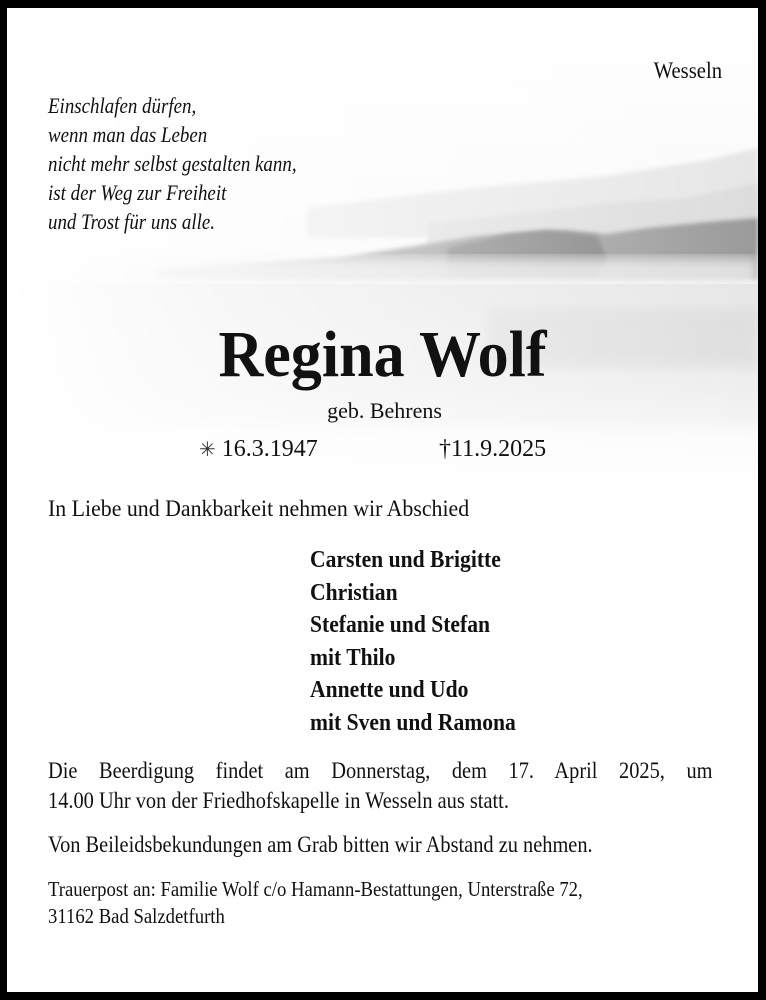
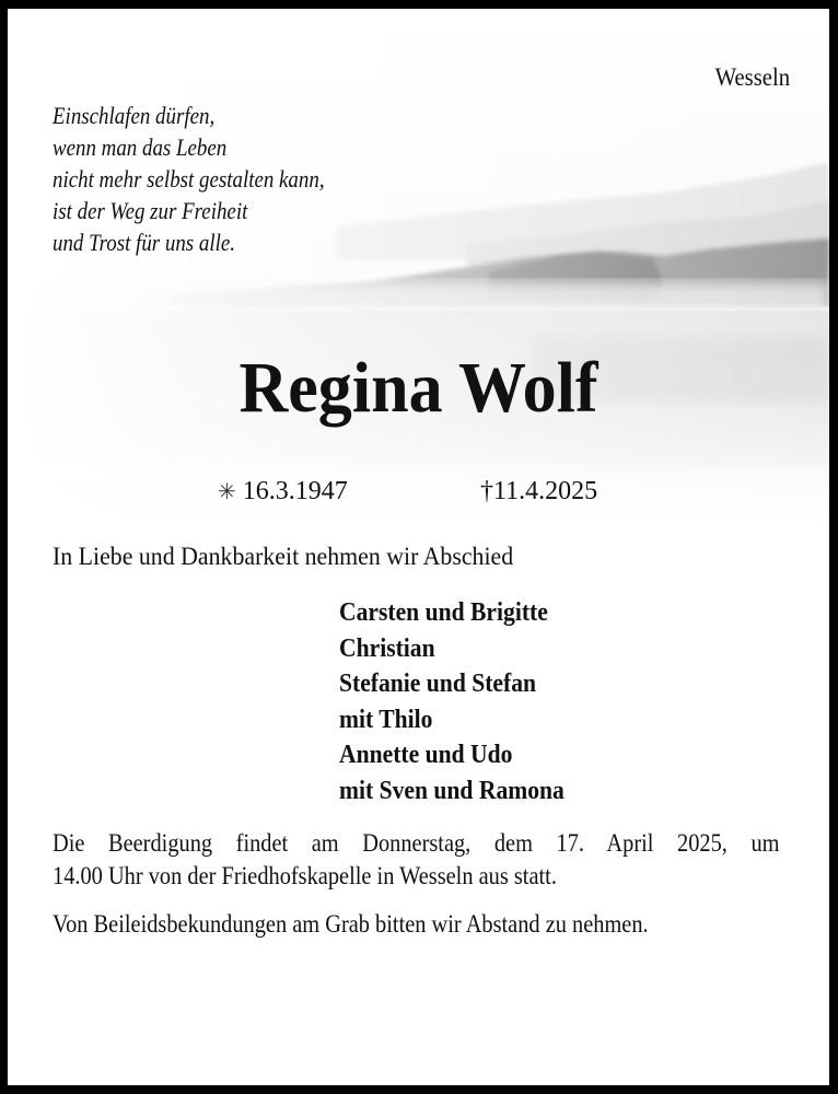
  Wesseln
  Einschlafen dürfen,
  wenn man das Leben
  nicht mehr selbst gestalten kann,
  ist der Weg zur Freiheit
  und Trost für uns alle.
  Regina Wolf
- geb. Behrens
  ✳ 16.3.1947
- †11.9.2025
+ †11.4.2025
  In Liebe und Dankbarkeit nehmen wir Abschied
  Carsten und Brigitte
  Christian
  Stefanie und Stefan
  mit Thilo
  Annette und Udo
  mit Sven und Ramona
  Die Beerdigung findet am Donnerstag, dem 17. April 2025, um
  14.00 Uhr von der Friedhofskapelle in Wesseln aus statt.
  Von Beileidsbekundungen am Grab bitten wir Abstand zu nehmen.
- Trauerpost an: Familie Wolf c/o Hamann-Bestattungen, Unterstraße 72,
- 31162 Bad Salzdetfurth
